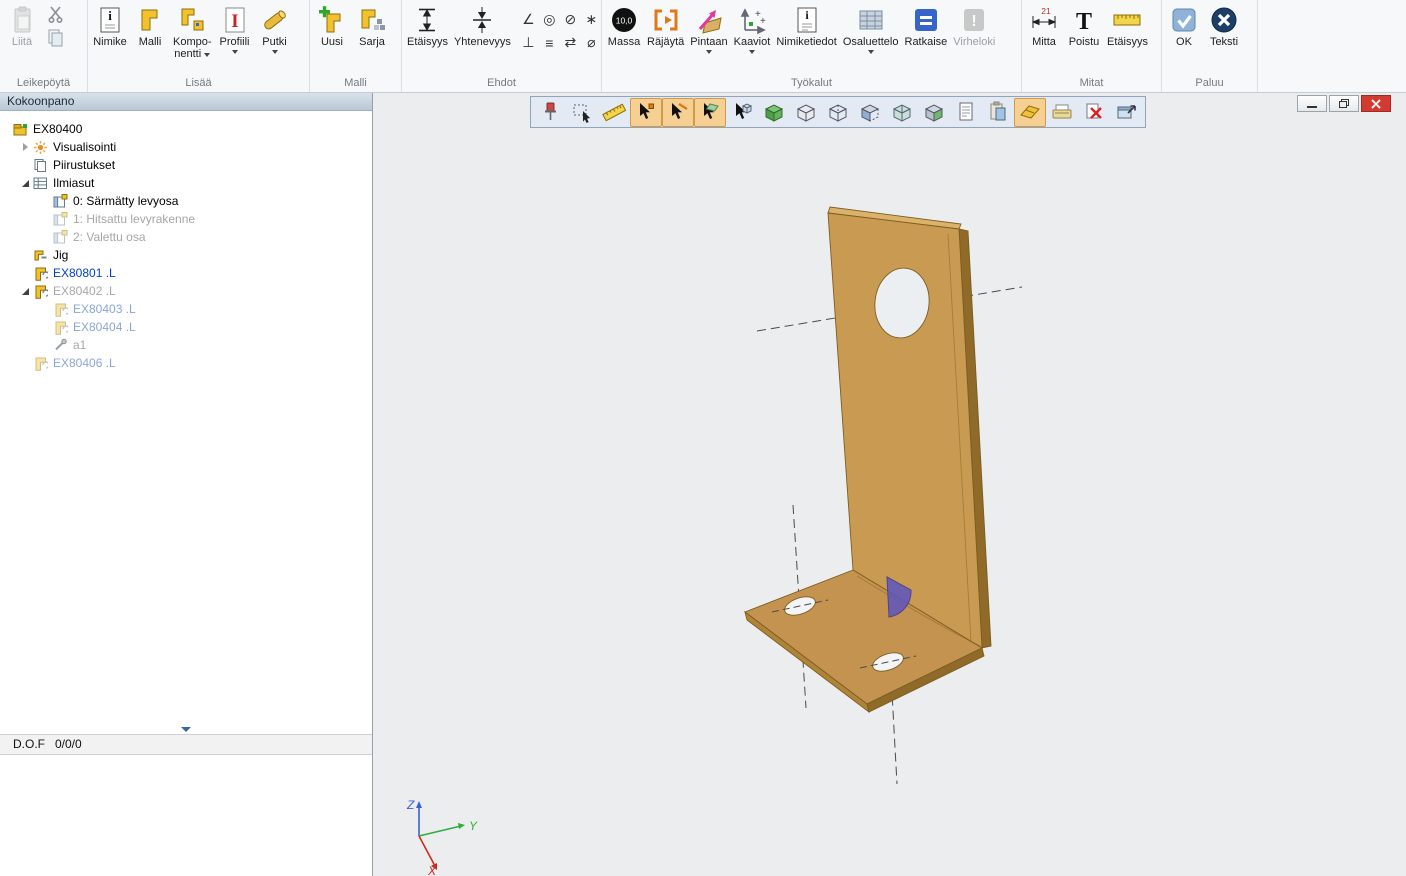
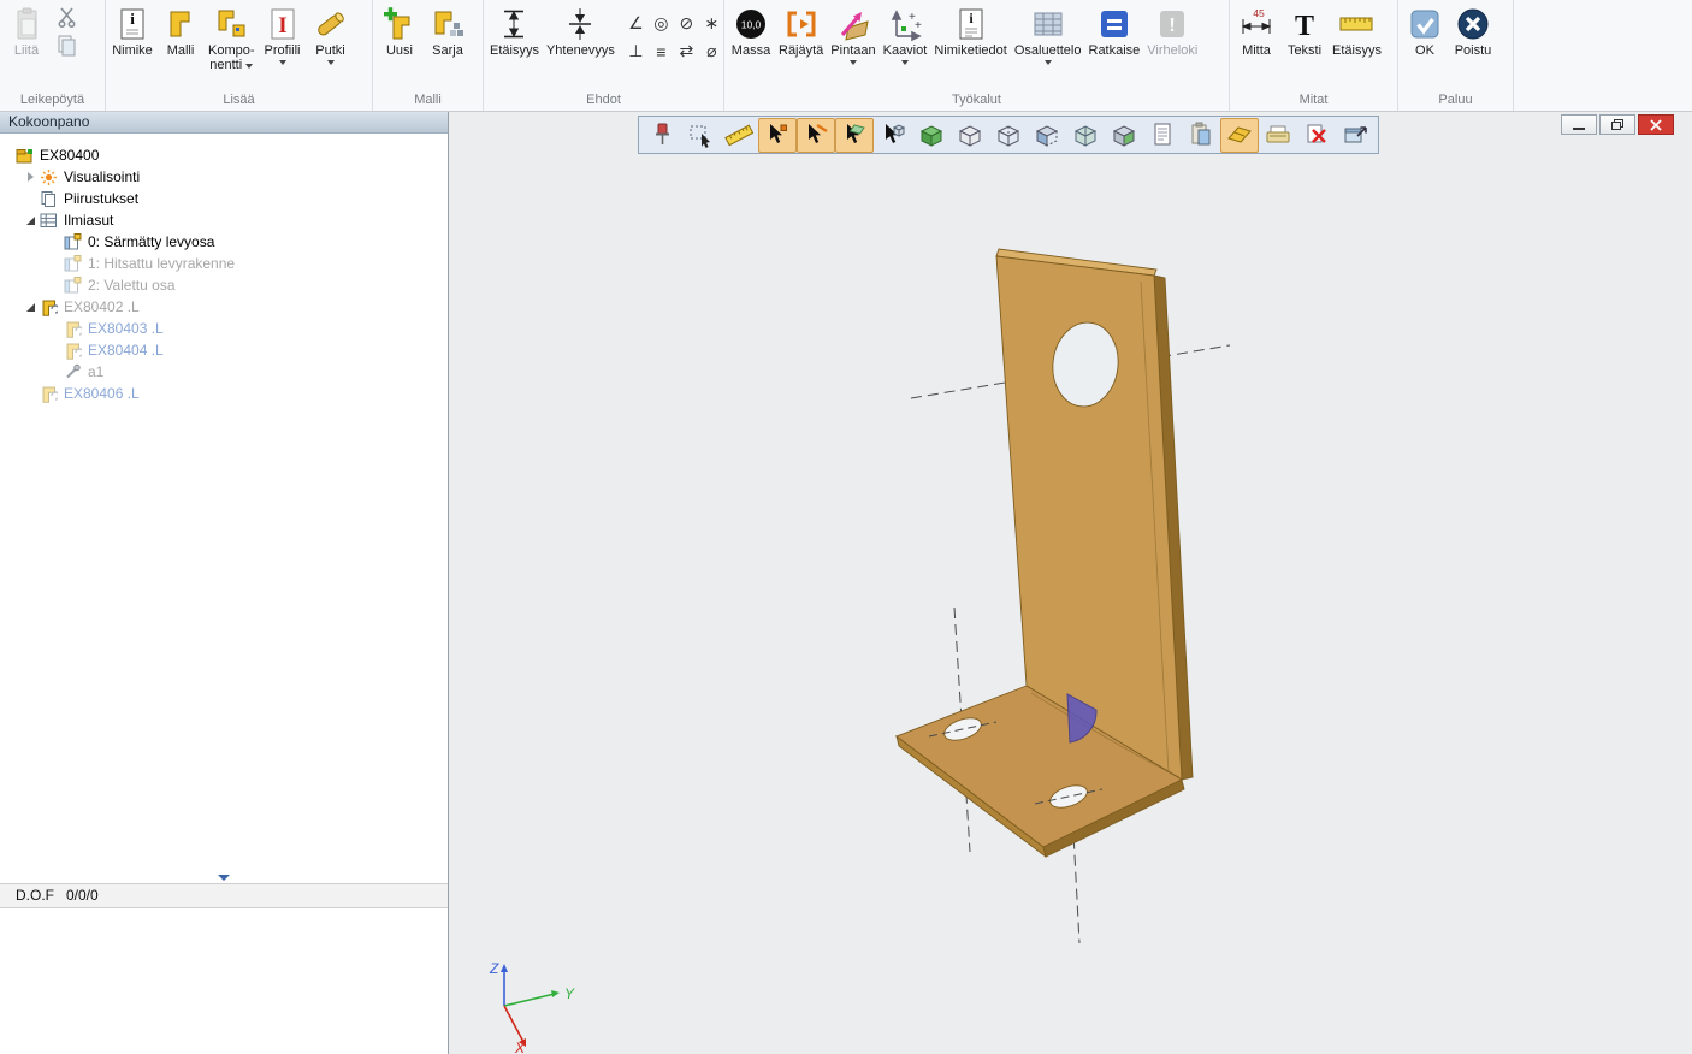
  Liitä
  Leikepöytä
  i
  Nimike
  Malli
  Kompo-
  nentti
  I
  Profiili
  Putki
  Lisää
  Uusi
  Sarja
  Malli
  Etäisyys
  Yhtenevyys
  ∠
  ◎
  ⊘
  ∗
  ⊥
  ≡
  ⇄
  ⌀
  Ehdot
  10,0
  Massa
  Räjäytä
  Pintaan
  +
  +
  Kaaviot
  i
  Nimiketiedot
  Osaluettelo
  Ratkaise
  !
  Virheloki
  Työkalut
- 21
+ 45
  Mitta
  T
- Poistu
+ Teksti
  Etäisyys
  Mitat
  OK
- Teksti
+ Poistu
  Paluu
  Kokoonpano
  EX80400
  Visualisointi
  Piirustukset
  Ilmiasut
  0: Särmätty levyosa
  1: Hitsattu levyrakenne
  2: Valettu osa
- Jig
- EX80801 .L
  EX80402 .L
  EX80403 .L
  EX80404 .L
  a1
  EX80406 .L
  D.O.F 0/0/0
  Z
  Y
  X
